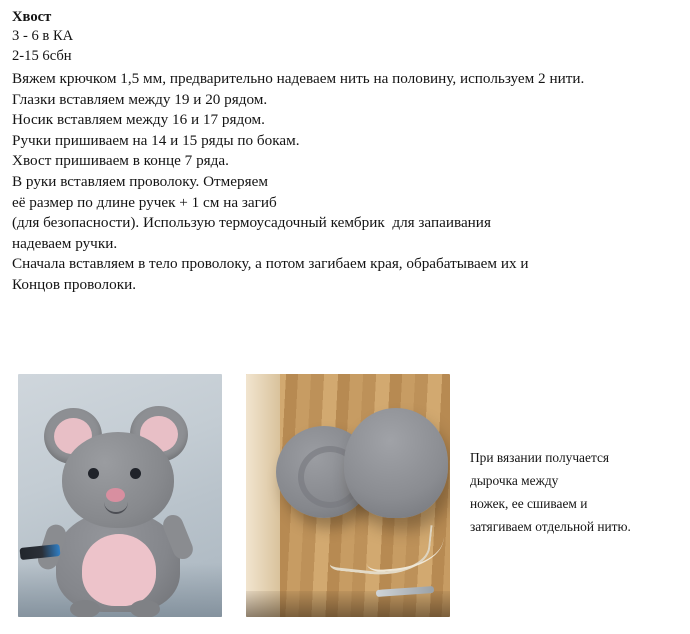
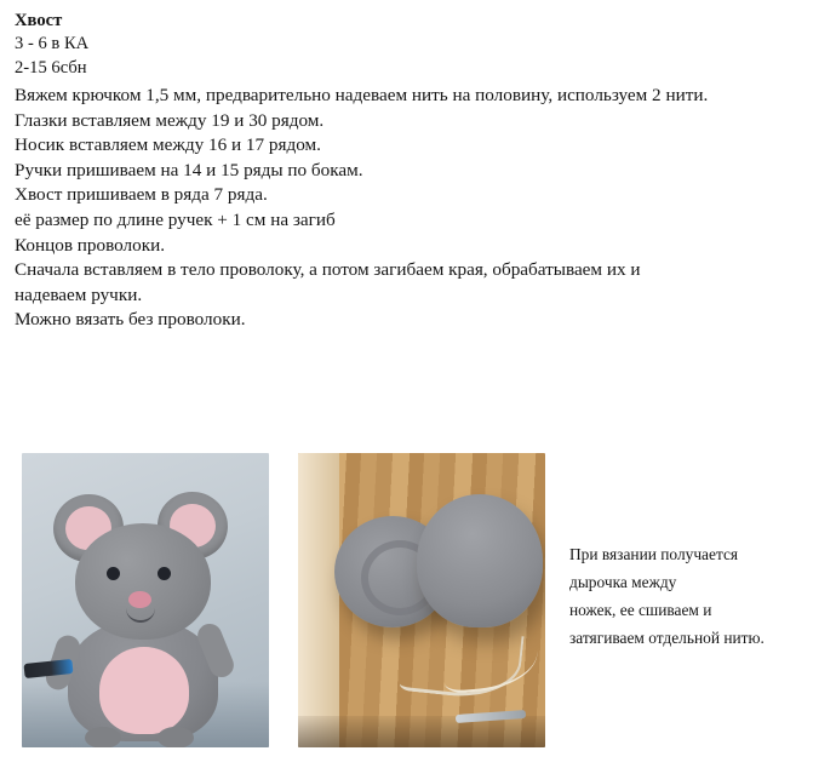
  Хвост
  3 - 6 в КА
  2-15 6сбн
  Вяжем крючком 1,5 мм, предварительно надеваем нить на половину, используем 2 нити.
- Глазки вставляем между 19 и 20 рядом.
+ Глазки вставляем между 19 и 30 рядом.
  Носик вставляем между 16 и 17 рядом.
  Ручки пришиваем на 14 и 15 ряды по бокам.
- Хвост пришиваем в конце 7 ряда.
+ Хвост пришиваем в ряда 7 ряда.
- В руки вставляем проволоку. Отмеряем
  её размер по длине ручек + 1 см на загиб
- (для безопасности). Использую термоусадочный кембрик для запаивания
- надеваем ручки.
+ Концов проволоки.
  Сначала вставляем в тело проволоку, а потом загибаем края, обрабатываем их и
- Концов проволоки.
+ надеваем ручки.
+ Можно вязать без проволоки.
  При вязании получается
  дырочка между
  ножек, ее сшиваем и
  затягиваем отдельной нитю.
